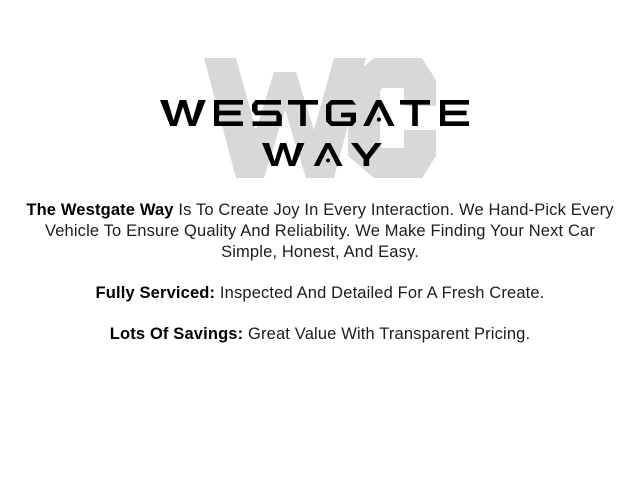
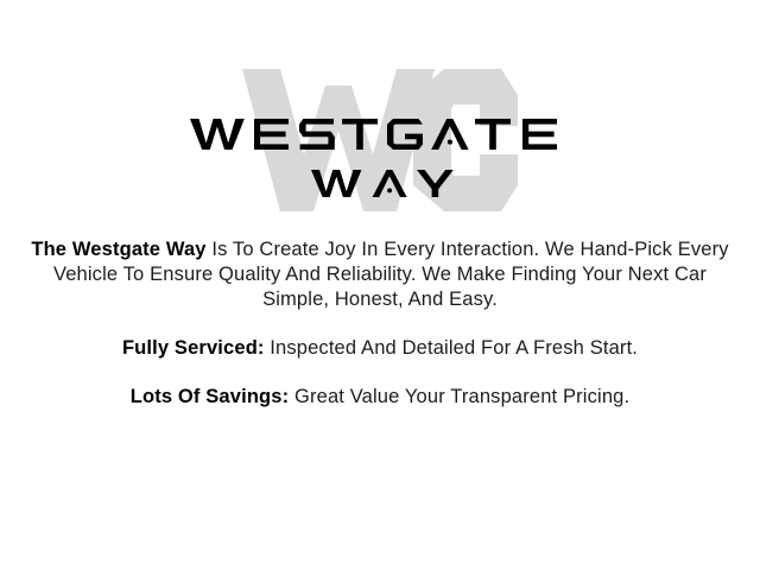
  The Westgate Way Is To Create Joy In Every Interaction. We Hand-Pick Every Vehicle To Ensure Quality And Reliability. We Make Finding Your Next Car Simple, Honest, And Easy.
- Fully Serviced: Inspected And Detailed For A Fresh Create.
+ Fully Serviced: Inspected And Detailed For A Fresh Start.
- Lots Of Savings: Great Value With Transparent Pricing.
+ Lots Of Savings: Great Value Your Transparent Pricing.
